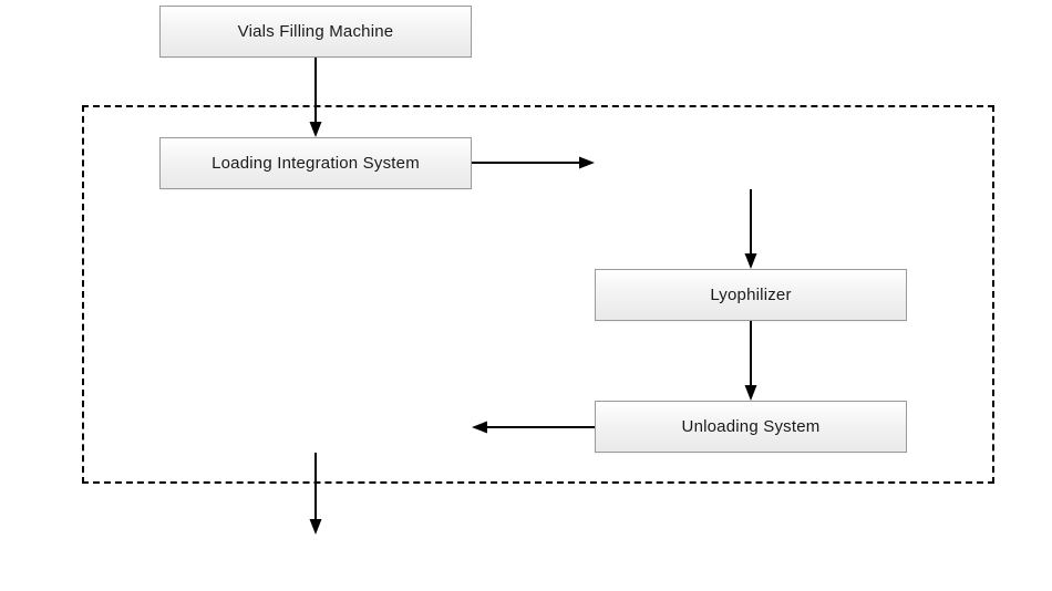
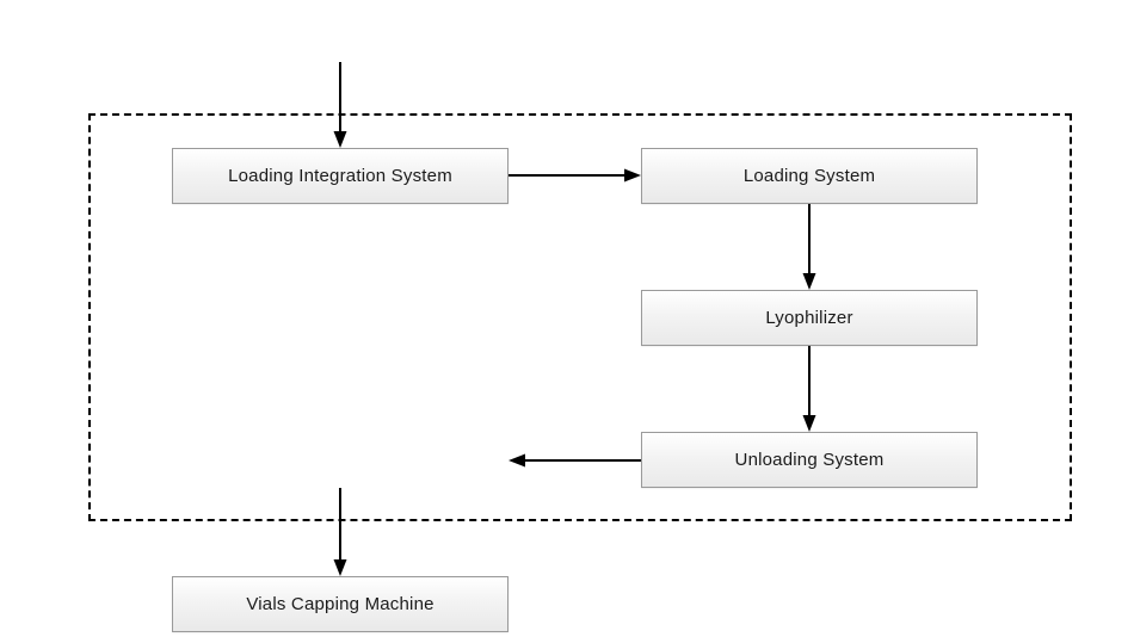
- Vials Filling Machine
  Loading Integration System
+ Loading System
  Lyophilizer
  Unloading System
+ Vials Capping Machine
